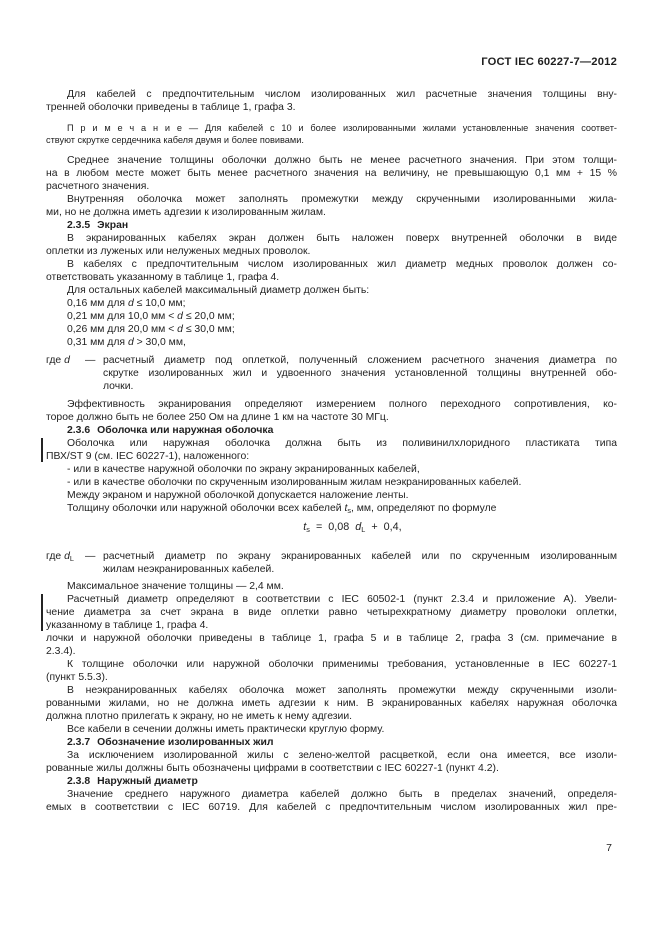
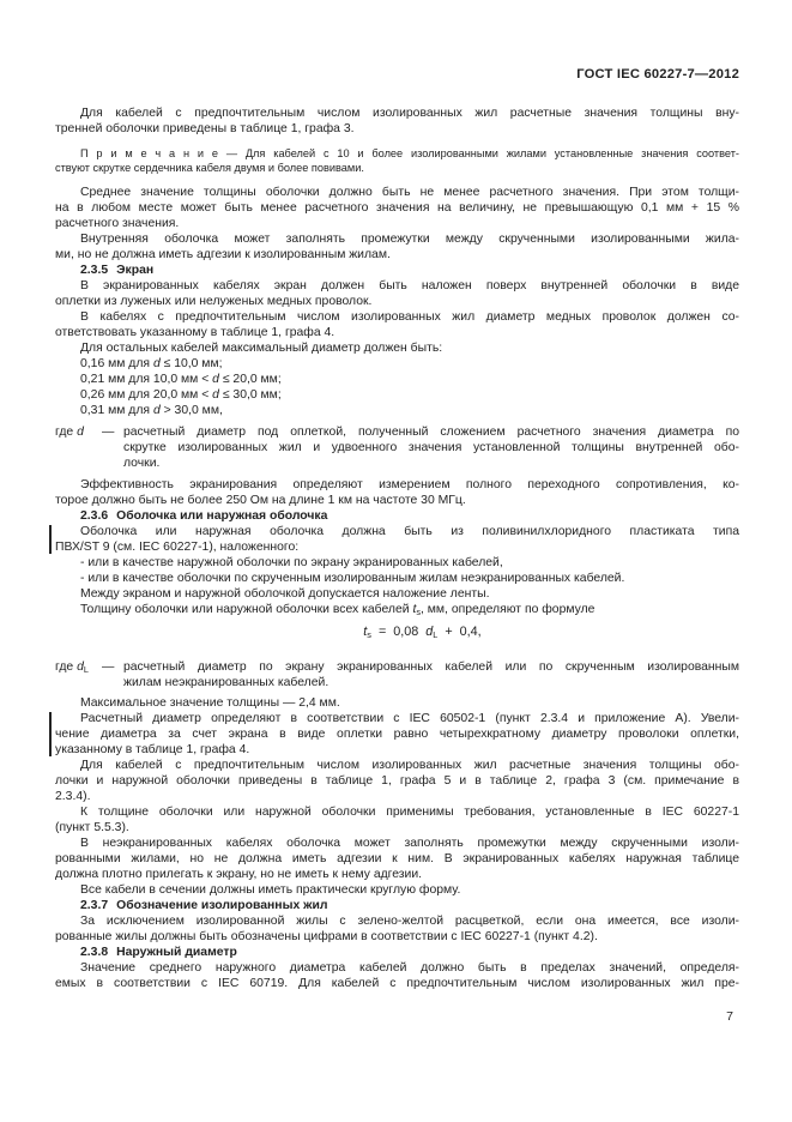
  ГОСТ IEC 60227-7—2012
  Для кабелей с предпочтительным числом изолированных жил расчетные значения толщины вну-
  тренней оболочки приведены в таблице 1, графа 3.
  П р и м е ч а н и е — Для кабелей с 10 и более изолированными жилами установленные значения соответ-
  ствуют скрутке сердечника кабеля двумя и более повивами.
  Среднее значение толщины оболочки должно быть не менее расчетного значения. При этом толщи-
  на в любом месте может быть менее расчетного значения на величину, не превышающую 0,1 мм + 15 %
  расчетного значения.
  Внутренняя оболочка может заполнять промежутки между скрученными изолированными жила-
  ми, но не должна иметь адгезии к изолированным жилам.
  2.3.5 Экран
  В экранированных кабелях экран должен быть наложен поверх внутренней оболочки в виде
  оплетки из луженых или нелуженых медных проволок.
  В кабелях с предпочтительным числом изолированных жил диаметр медных проволок должен со-
  ответствовать указанному в таблице 1, графа 4.
  Для остальных кабелей максимальный диаметр должен быть:
  0,16 мм для d ≤ 10,0 мм;
  0,21 мм для 10,0 мм < d ≤ 20,0 мм;
  0,26 мм для 20,0 мм < d ≤ 30,0 мм;
  0,31 мм для d > 30,0 мм,
  где d
  —
  расчетный диаметр под оплеткой, полученный сложением расчетного значения диаметра по
  скрутке изолированных жил и удвоенного значения установленной толщины внутренней обо-
  лочки.
  Эффективность экранирования определяют измерением полного переходного сопротивления, ко-
  торое должно быть не более 250 Ом на длине 1 км на частоте 30 МГц.
  2.3.6 Оболочка или наружная оболочка
  Оболочка или наружная оболочка должна быть из поливинилхлоридного пластиката типа
  ПВХ/ST 9 (см. IEC 60227-1), наложенного:
  - или в качестве наружной оболочки по экрану экранированных кабелей,
  - или в качестве оболочки по скрученным изолированным жилам неэкранированных кабелей.
  Между экраном и наружной оболочкой допускается наложение ленты.
  Толщину оболочки или наружной оболочки всех кабелей ts, мм, определяют по формуле
  ts = 0,08 dL + 0,4,
  где dL
  —
  расчетный диаметр по экрану экранированных кабелей или по скрученным изолированным
  жилам неэкранированных кабелей.
  Максимальное значение толщины — 2,4 мм.
  Расчетный диаметр определяют в соответствии с IEC 60502-1 (пункт 2.3.4 и приложение А). Увели-
  чение диаметра за счет экрана в виде оплетки равно четырехкратному диаметру проволоки оплетки,
  указанному в таблице 1, графа 4.
+ Для кабелей с предпочтительным числом изолированных жил расчетные значения толщины обо-
  лочки и наружной оболочки приведены в таблице 1, графа 5 и в таблице 2, графа 3 (см. примечание в
  2.3.4).
  К толщине оболочки или наружной оболочки применимы требования, установленные в IEC 60227-1
  (пункт 5.5.3).
  В неэкранированных кабелях оболочка может заполнять промежутки между скрученными изоли-
- рованными жилами, но не должна иметь адгезии к ним. В экранированных кабелях наружная оболочка
+ рованными жилами, но не должна иметь адгезии к ним. В экранированных кабелях наружная таблице
  должна плотно прилегать к экрану, но не иметь к нему адгезии.
  Все кабели в сечении должны иметь практически круглую форму.
  2.3.7 Обозначение изолированных жил
  За исключением изолированной жилы с зелено-желтой расцветкой, если она имеется, все изоли-
  рованные жилы должны быть обозначены цифрами в соответствии с IEC 60227-1 (пункт 4.2).
  2.3.8 Наружный диаметр
  Значение среднего наружного диаметра кабелей должно быть в пределах значений, определя-
  емых в соответствии с IEC 60719. Для кабелей с предпочтительным числом изолированных жил пре-
  7
